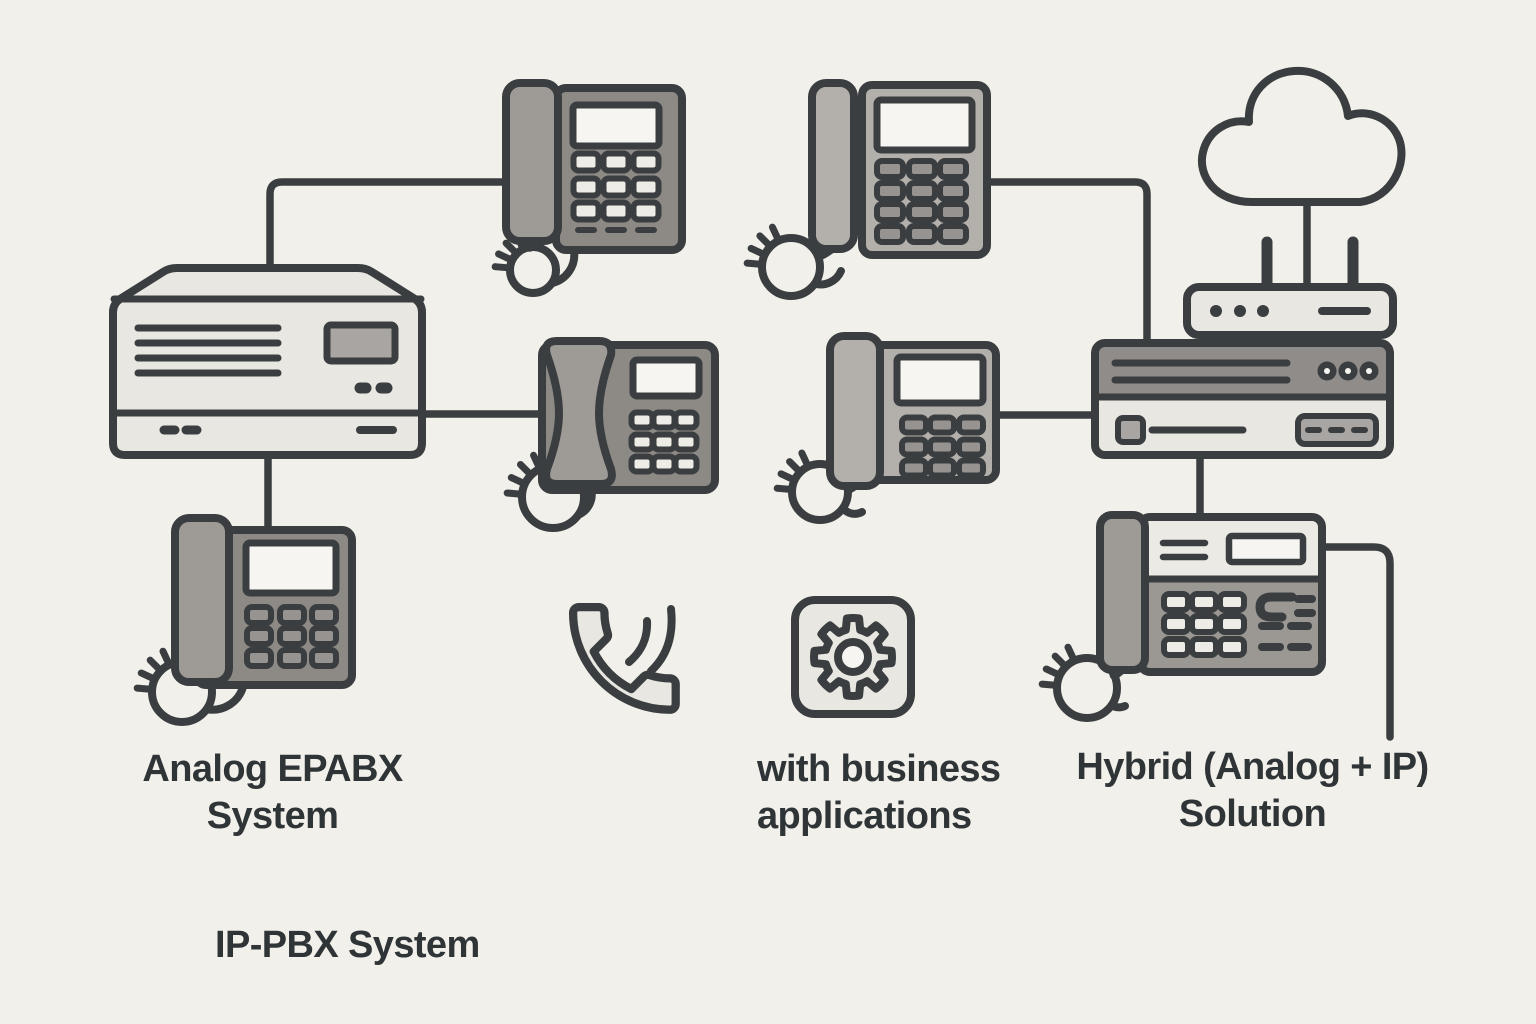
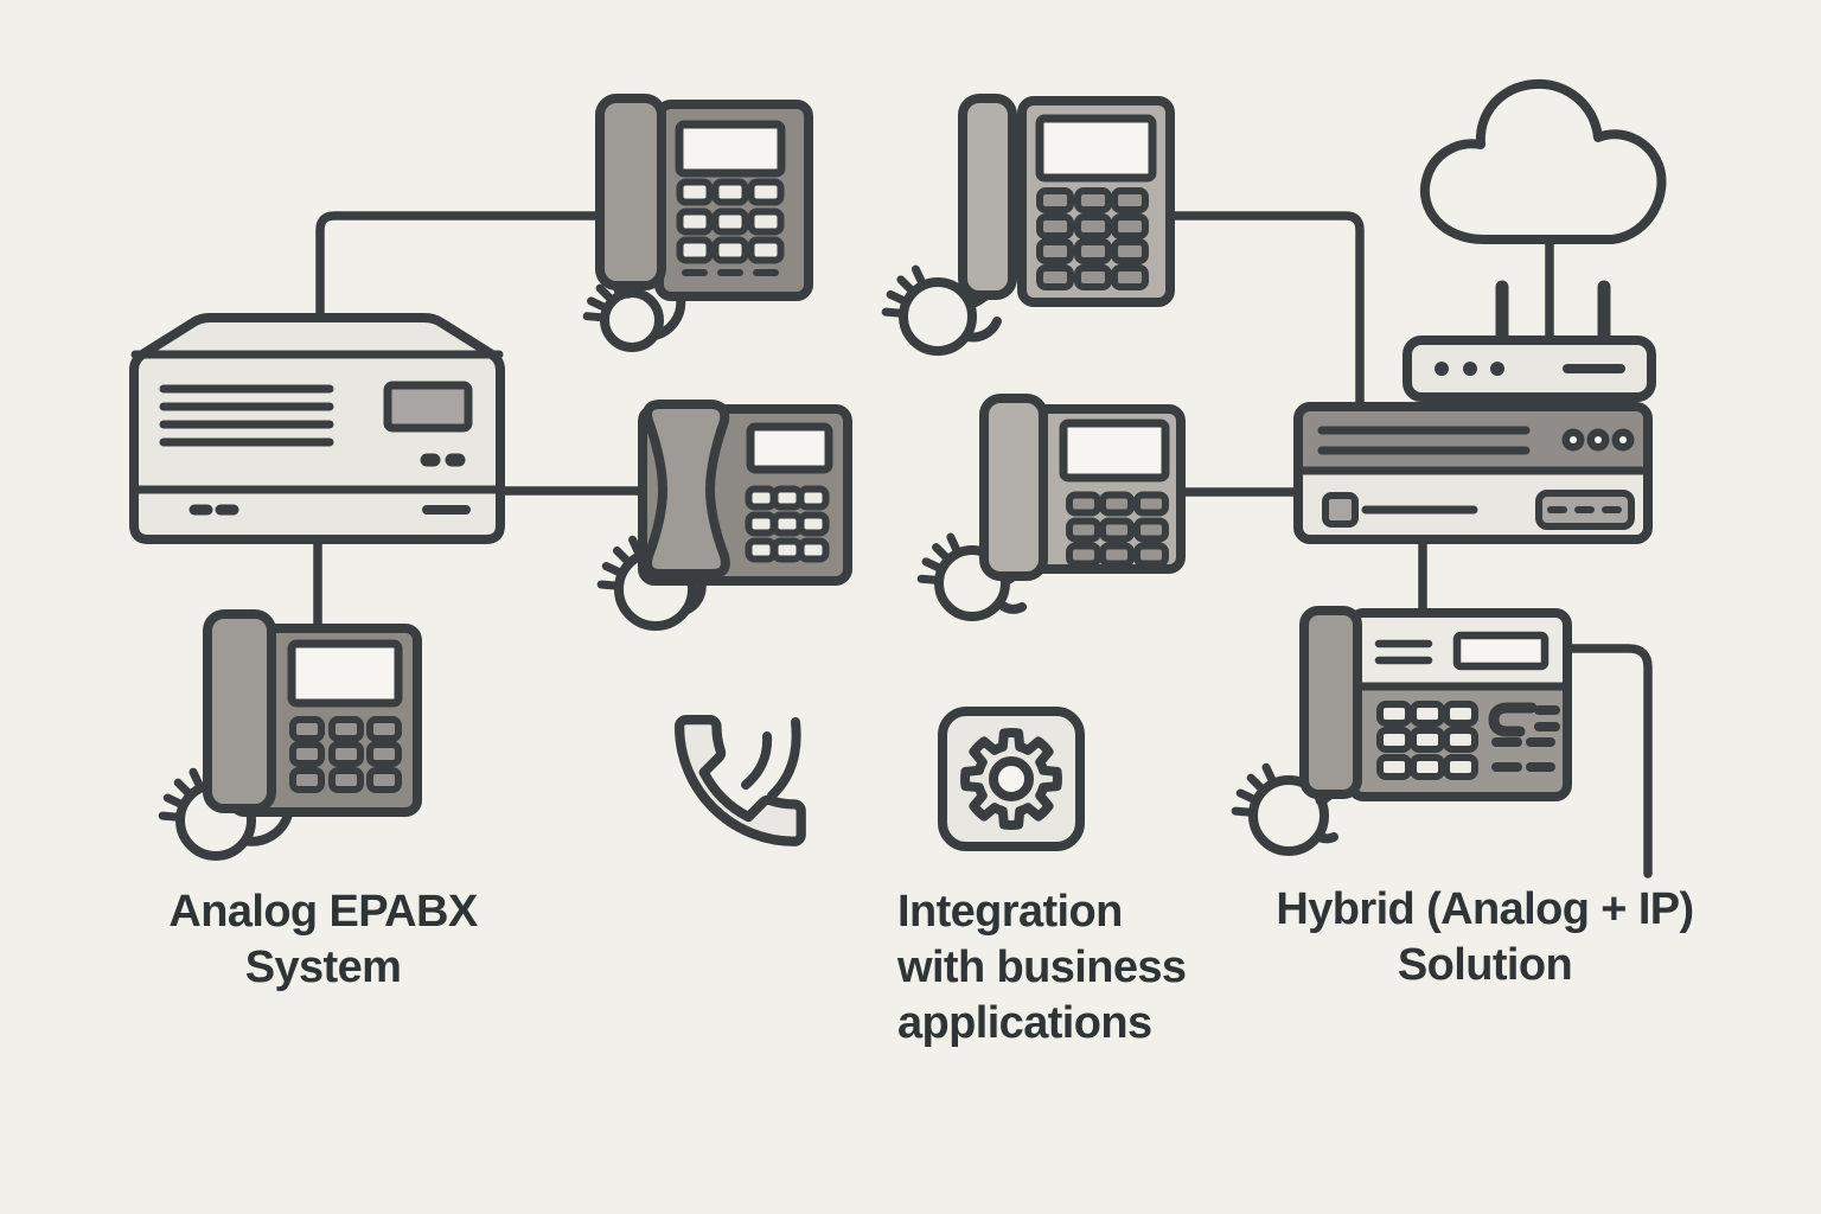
  Analog EPABX
  System
+ Integration
  with business
  applications
  Hybrid (Analog + IP)
  Solution
- IP-PBX System
